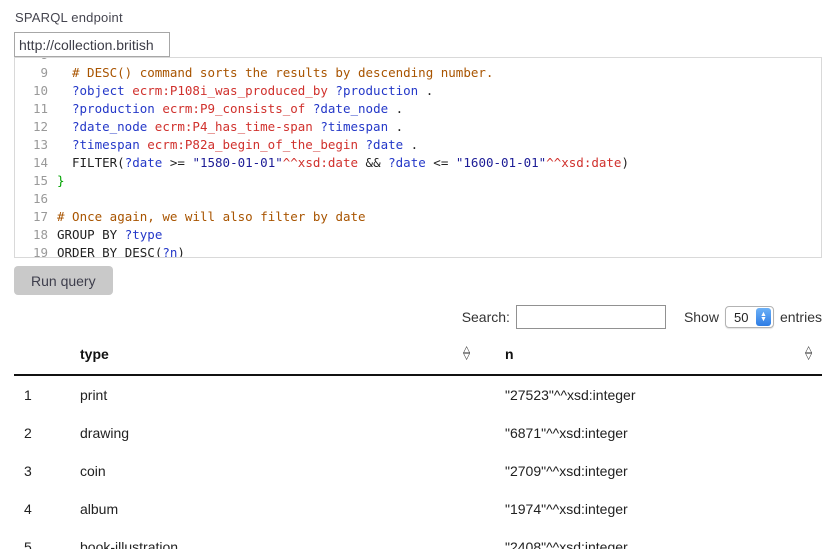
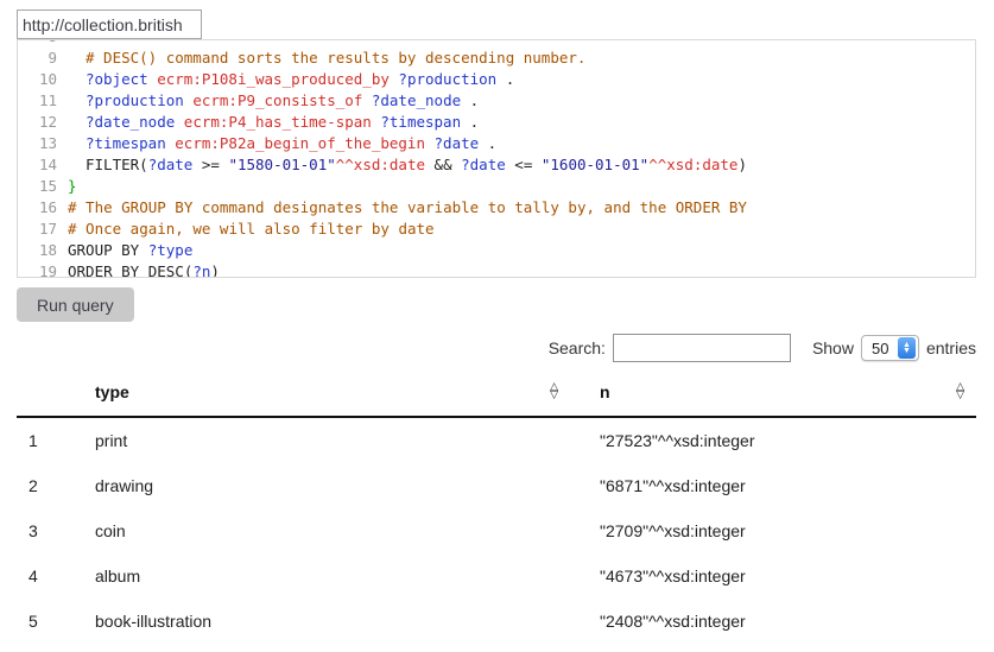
- SPARQL endpoint
  http://collection.british
  9
  # DESC() command sorts the results by descending number.
  10
  ?object ecrm:P108i_was_produced_by ?production .
  11
  ?production ecrm:P9_consists_of ?date_node .
  12
  ?date_node ecrm:P4_has_time-span ?timespan .
  13
  ?timespan ecrm:P82a_begin_of_the_begin ?date .
  14
  FILTER(?date >= "1580-01-01"^^xsd:date && ?date <= "1600-01-01"^^xsd:date)
  15
  }
  16
+ # The GROUP BY command designates the variable to tally by, and the ORDER BY
  17
  # Once again, we will also filter by date
  18
  GROUP BY ?type
  19
  ORDER BY DESC(?n)
  Run query
  Search:
  Show
  50
  entries
  	type △▽	n △▽
  1	print	"27523"^^xsd:integer
  2	drawing	"6871"^^xsd:integer
  3	coin	"2709"^^xsd:integer
- 4	album	"1974"^^xsd:integer
+ 4	album	"4673"^^xsd:integer
  5	book-illustration	"2408"^^xsd:integer
